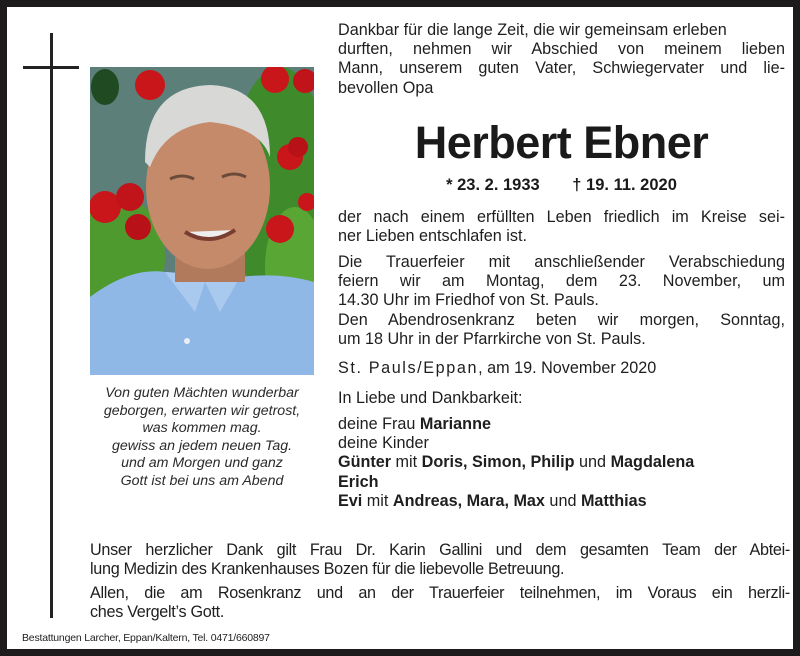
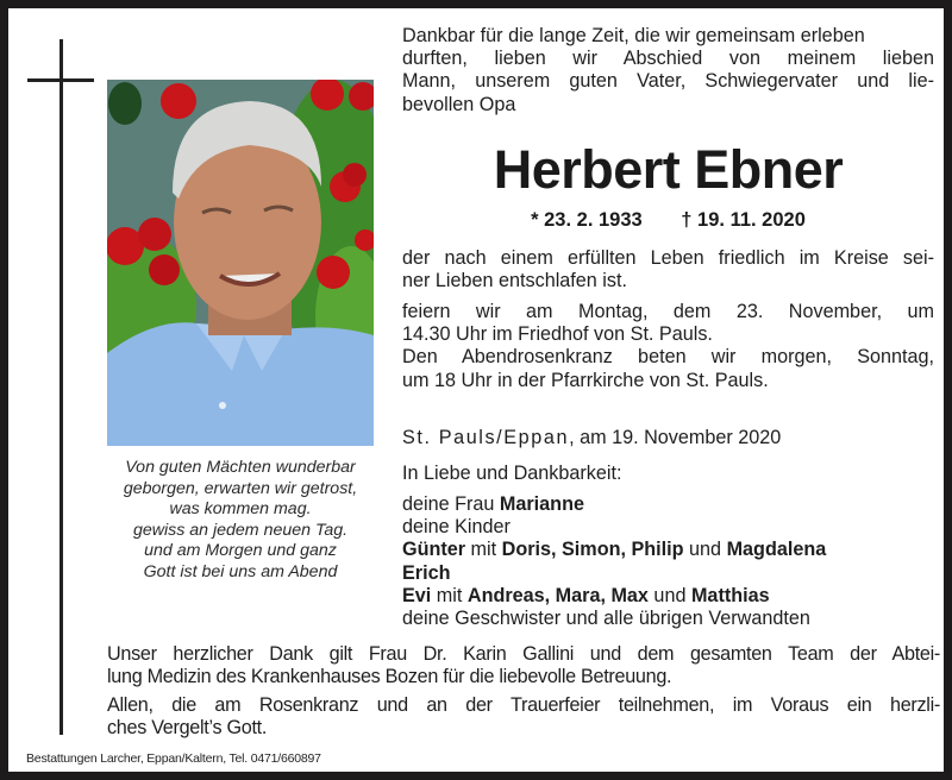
  Von guten Mächten wunderbar
  geborgen, erwarten wir getrost,
  was kommen mag.
  gewiss an jedem neuen Tag.
  und am Morgen und ganz
  Gott ist bei uns am Abend
  Dankbar für die lange Zeit, die wir gemeinsam erleben
- durften, nehmen wir Abschied von meinem lieben
+ durften, lieben wir Abschied von meinem lieben
  Mann, unserem guten Vater, Schwiegervater und lie-
  bevollen Opa
  Herbert Ebner
  * 23. 2. 1933 † 19. 11. 2020
  der nach einem erfüllten Leben friedlich im Kreise sei-
  ner Lieben entschlafen ist.
- Die Trauerfeier mit anschließender Verabschiedung
  feiern wir am Montag, dem 23. November, um
  14.30 Uhr im Friedhof von St. Pauls.
  Den Abendrosenkranz beten wir morgen, Sonntag,
  um 18 Uhr in der Pfarrkirche von St. Pauls.
  St. Pauls/Eppan, am 19. November 2020
  In Liebe und Dankbarkeit:
  deine Frau Marianne
  deine Kinder
  Günter mit Doris, Simon, Philip und Magdalena
  Erich
  Evi mit Andreas, Mara, Max und Matthias
+ deine Geschwister und alle übrigen Verwandten
  Unser herzlicher Dank gilt Frau Dr. Karin Gallini und dem gesamten Team der Abtei-
  lung Medizin des Krankenhauses Bozen für die liebevolle Betreuung.
  Allen, die am Rosenkranz und an der Trauerfeier teilnehmen, im Voraus ein herzli-
  ches Vergelt’s Gott.
  Bestattungen Larcher, Eppan/Kaltern, Tel. 0471/660897
